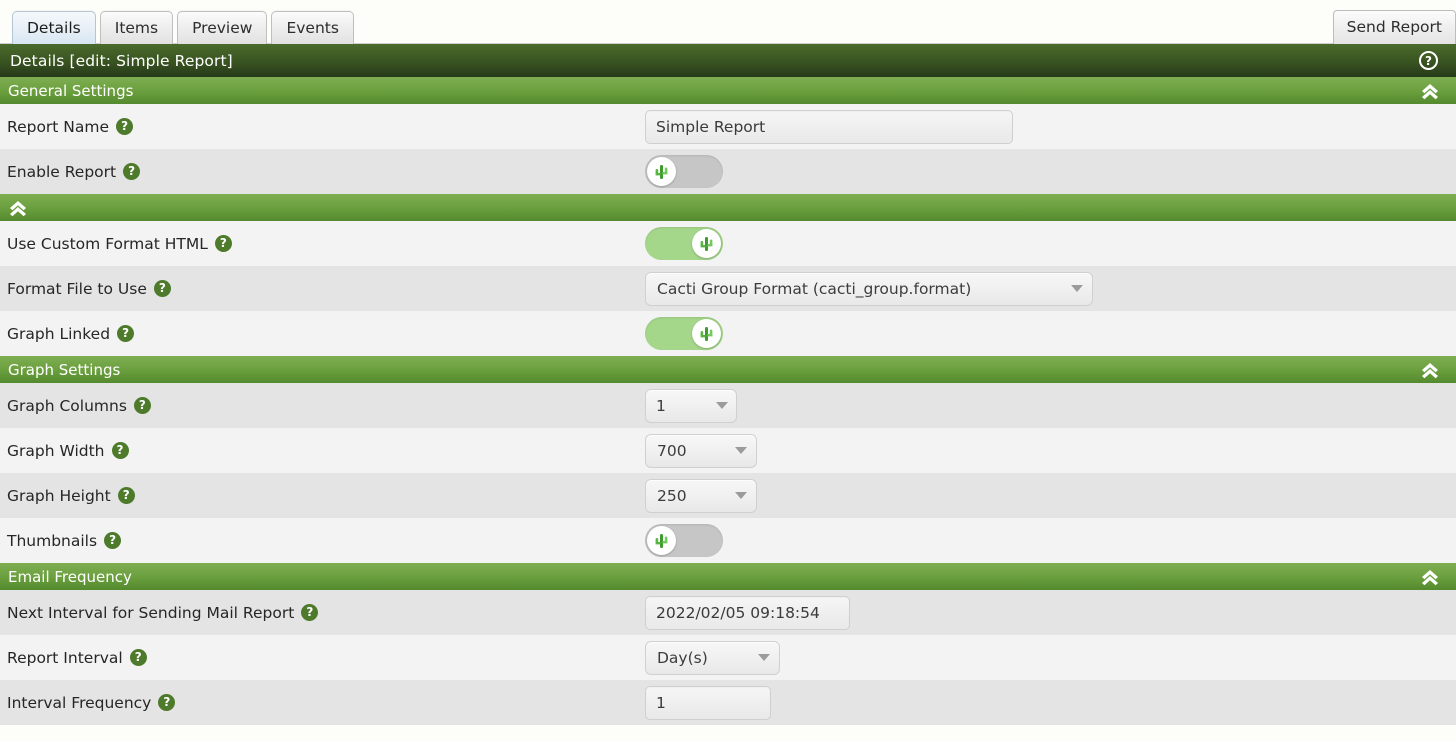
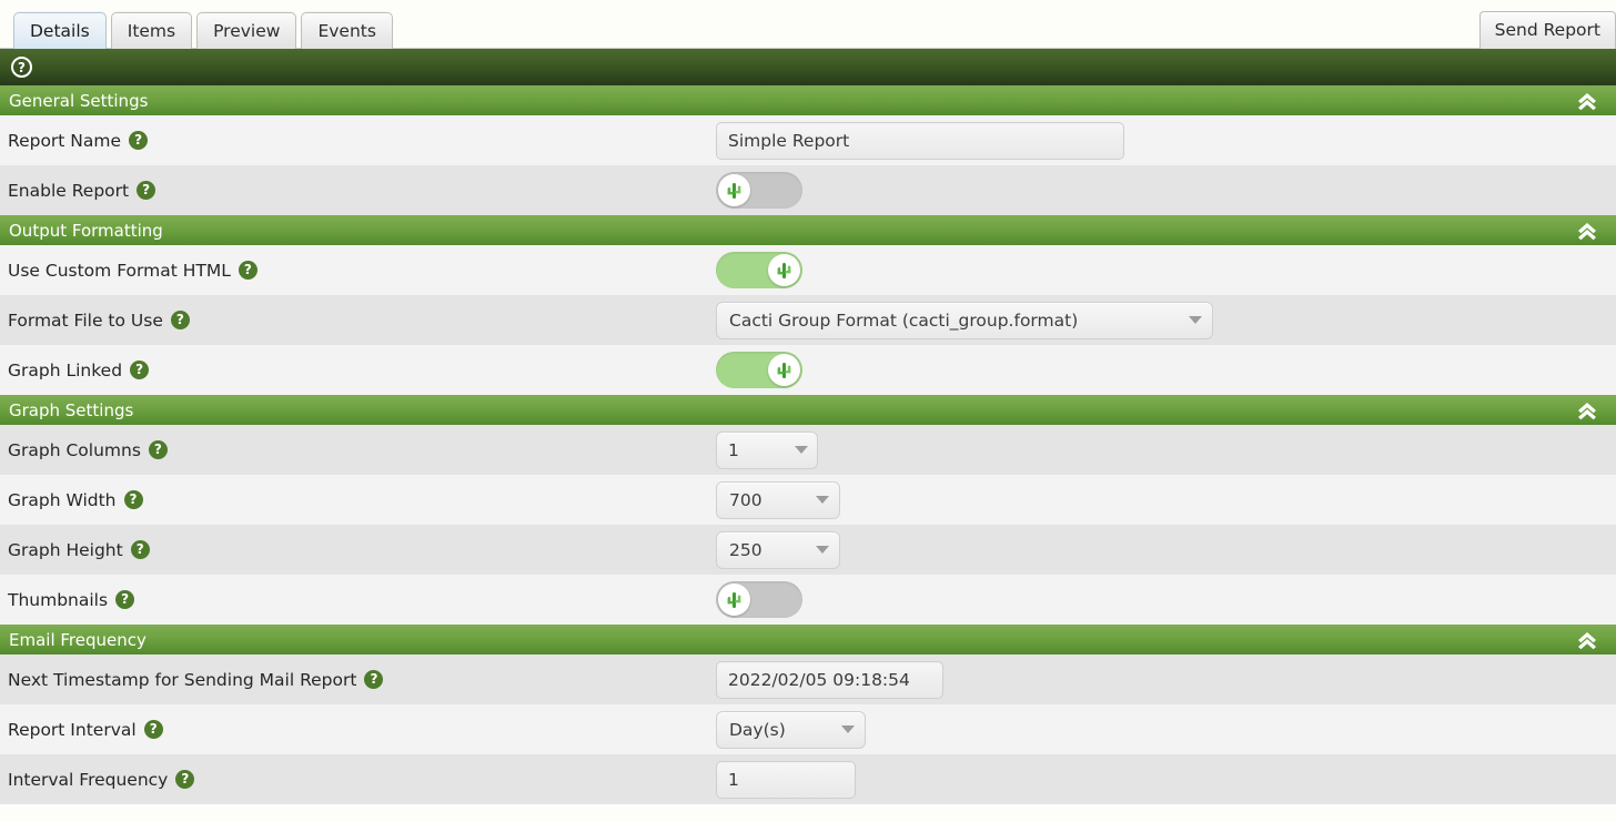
  Details
  Items
  Preview
  Events
  Send Report
- Details [edit: Simple Report]
  ?
  General Settings
  Report Name
  ?
  Simple Report
  Enable Report
  ?
+ Output Formatting
  Use Custom Format HTML
  ?
  Format File to Use
  ?
  Cacti Group Format (cacti_group.format)
  Graph Linked
  ?
  Graph Settings
  Graph Columns
  ?
  1
  Graph Width
  ?
  700
  Graph Height
  ?
  250
  Thumbnails
  ?
  Email Frequency
- Next Interval for Sending Mail Report
+ Next Timestamp for Sending Mail Report
  ?
  2022/02/05 09:18:54
  Report Interval
  ?
  Day(s)
  Interval Frequency
  ?
  1
